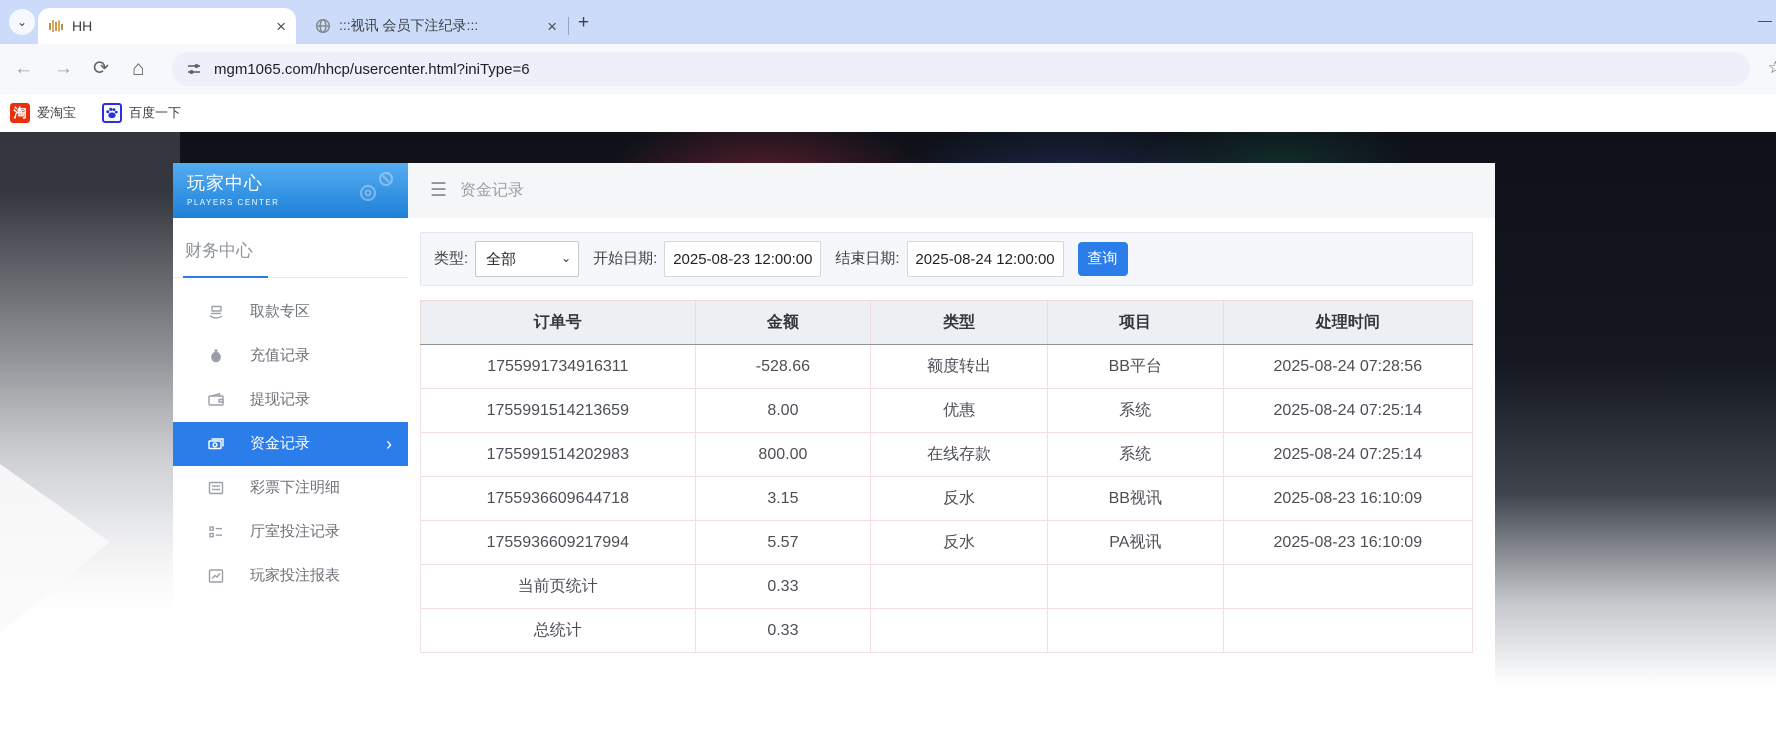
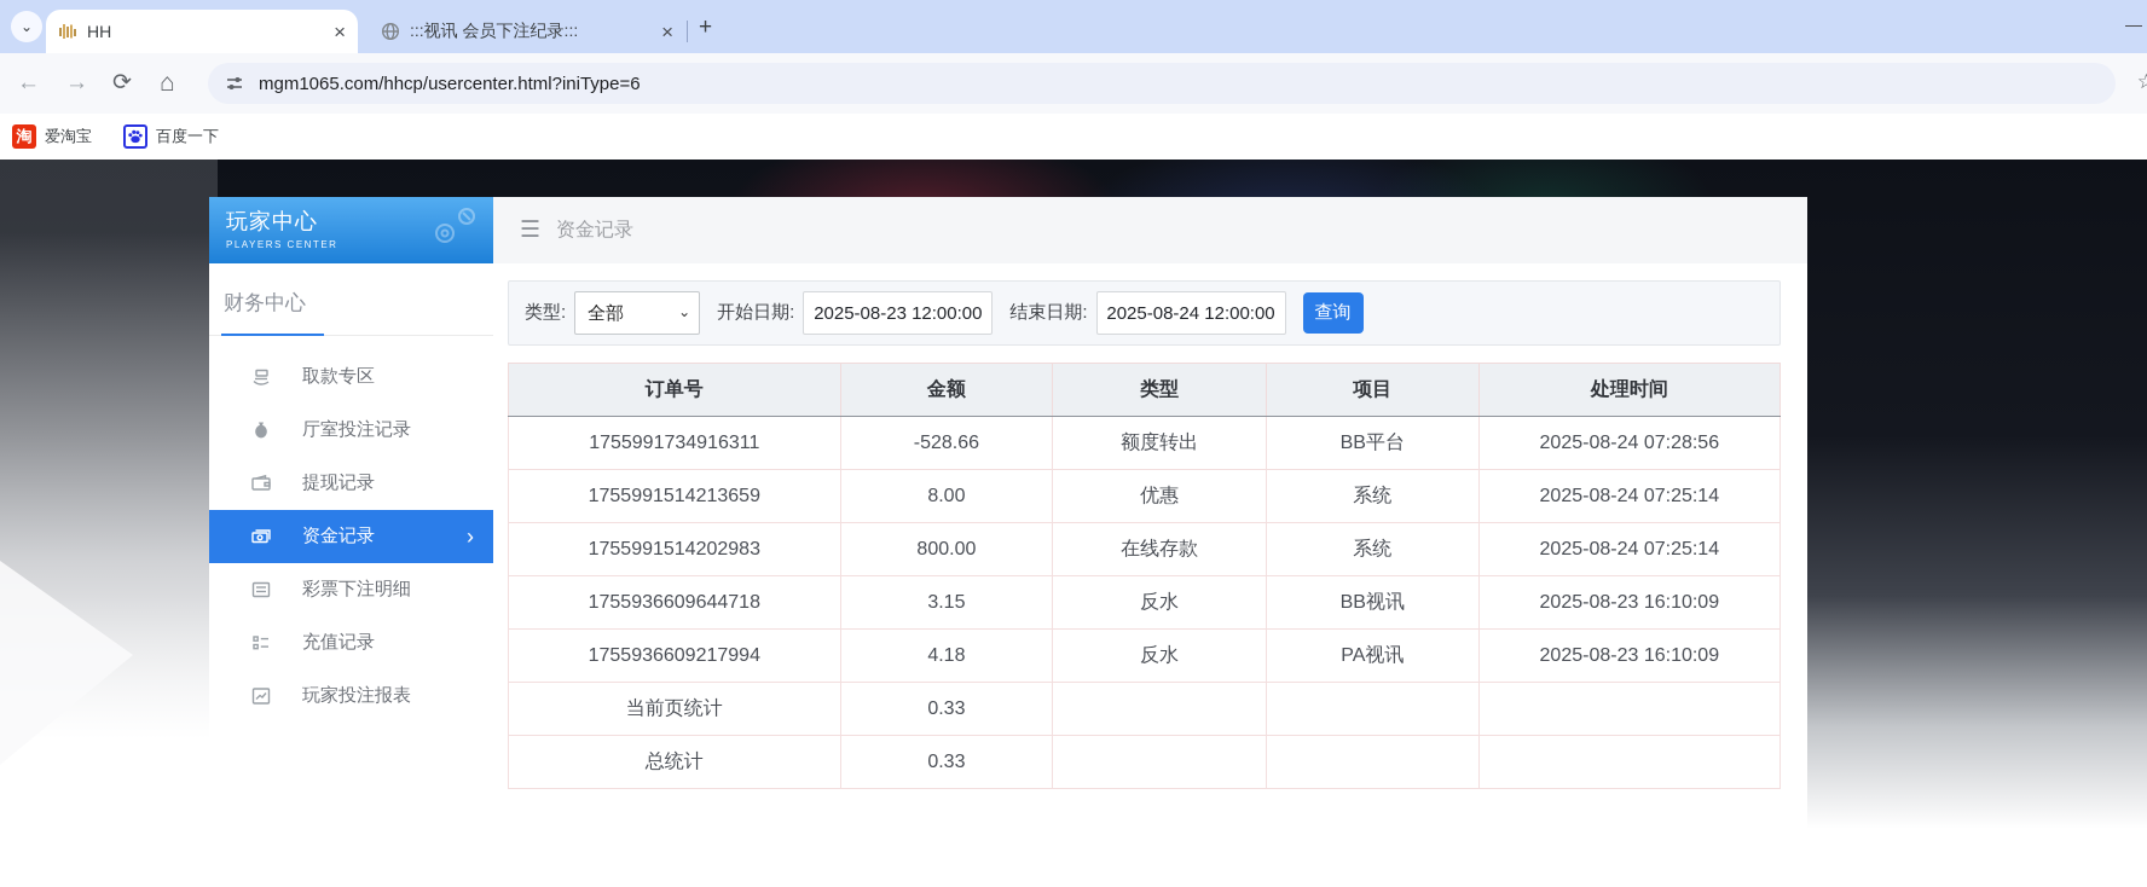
  ⌄
  HH
  ×
  :::视讯 会员下注纪录:::
  ×
  +
  —
  ←
  →
  ⟳
  ⌂
  mgm1065.com/hhcp/usercenter.html?iniType=6
  ☆
  淘
  爱淘宝
  百度一下
  玩家中心
  PLAYERS CENTER
  财务中心
  取款专区
- 充值记录
+ 厅室投注记录
  提现记录
  资金记录
  ›
  彩票下注明细
- 厅室投注记录
+ 充值记录
  玩家投注报表
  ☰
  资金记录
  类型:
  全部
  ⌄
  开始日期:
  2025-08-23 12:00:00
  结束日期:
  2025-08-24 12:00:00
  查询
  订单号	金额	类型	项目	处理时间
  1755991734916311	-528.66	额度转出	BB平台	2025-08-24 07:28:56
  1755991514213659	8.00	优惠	系统	2025-08-24 07:25:14
  1755991514202983	800.00	在线存款	系统	2025-08-24 07:25:14
  1755936609644718	3.15	反水	BB视讯	2025-08-23 16:10:09
- 1755936609217994	5.57	反水	PA视讯	2025-08-23 16:10:09
+ 1755936609217994	4.18	反水	PA视讯	2025-08-23 16:10:09
  当前页统计	0.33
  总统计	0.33
